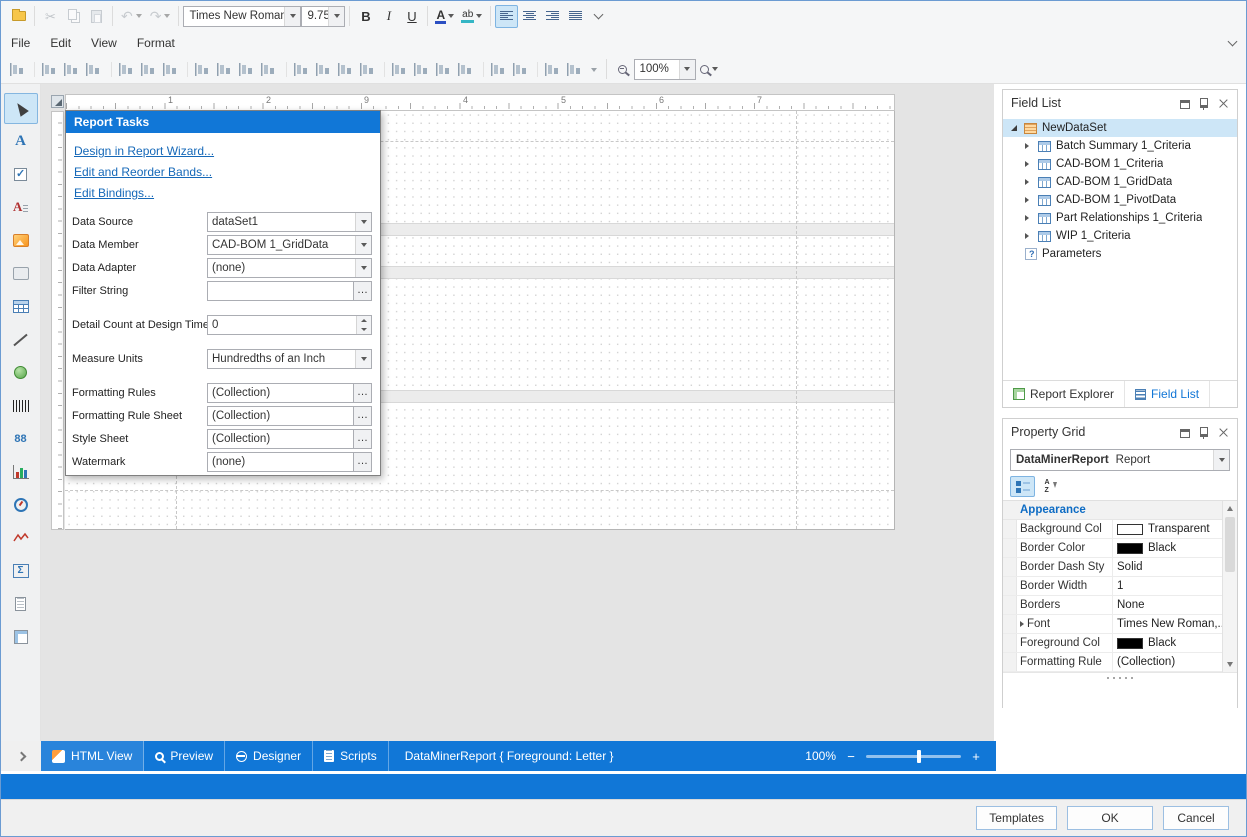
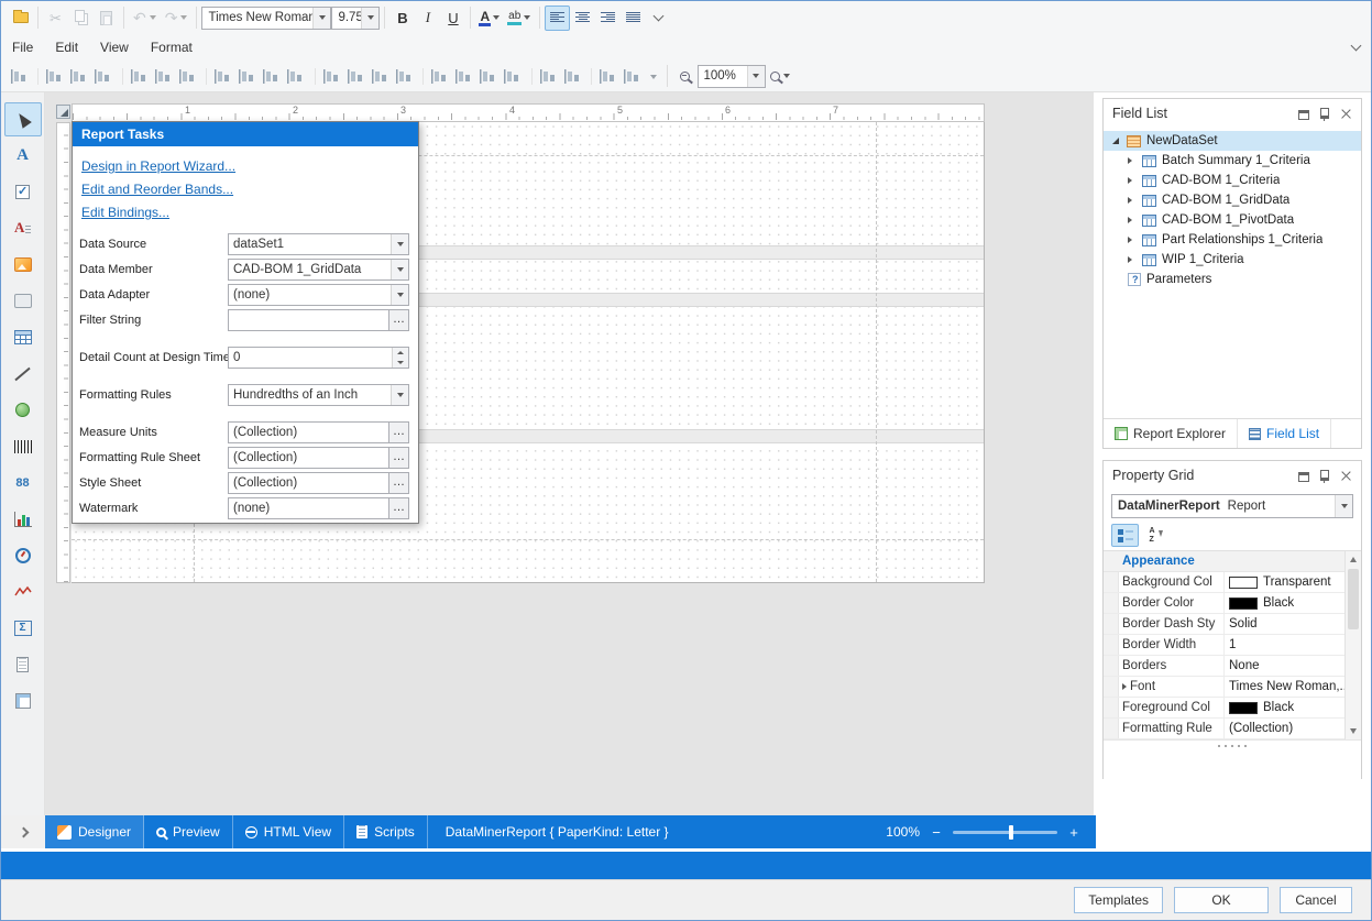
  ✂
  ↶
  ↷
  Times New Roma
  9.75
  B
  I
  U
  File
  Edit
  View
  Format
  100%
  1
  2
- 9
+ 3
  4
  5
  6
  7
  Report Tasks
  Design in Report Wizard...
  Edit and Reorder Bands...
  Edit Bindings...
  Data Source
  dataSet1
  Data Member
  CAD-BOM 1_GridData
  Data Adapter
  (none)
  Filter String
  Detail Count at Design Time
  0
- Measure Units
+ Formatting Rules
  Hundredths of an Inch
- Formatting Rules
+ Measure Units
  (Collection)
  Formatting Rule Sheet
  (Collection)
  Style Sheet
  (Collection)
  Watermark
  (none)
  Field List
  NewDataSet
  Batch Summary 1_Criteria
  CAD-BOM 1_Criteria
  CAD-BOM 1_GridData
  CAD-BOM 1_PivotData
  Part Relationships 1_Criteria
  WIP 1_Criteria
  Parameters
  Report Explorer
  Field List
  Property Grid
  DataMinerReport
  Report
  Appearance
  Background Col
  Transparent
  Border Color
  Black
  Border Dash Sty
  Solid
  Border Width
  1
  Borders
  None
  Font
  Times New Roman,.
  Foreground Col
  Black
  Formatting Rule
  (Collection)
- HTML View
+ Designer
  Preview
- Designer
+ HTML View
  Scripts
- DataMinerReport { Foreground: Letter }
+ DataMinerReport { PaperKind: Letter }
  100%
  Templates
  OK
  Cancel
